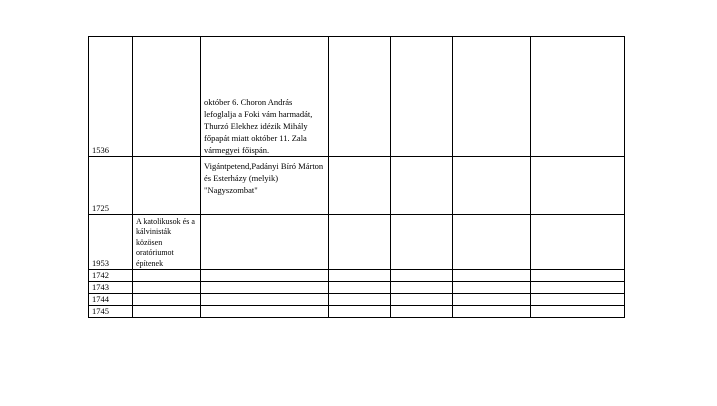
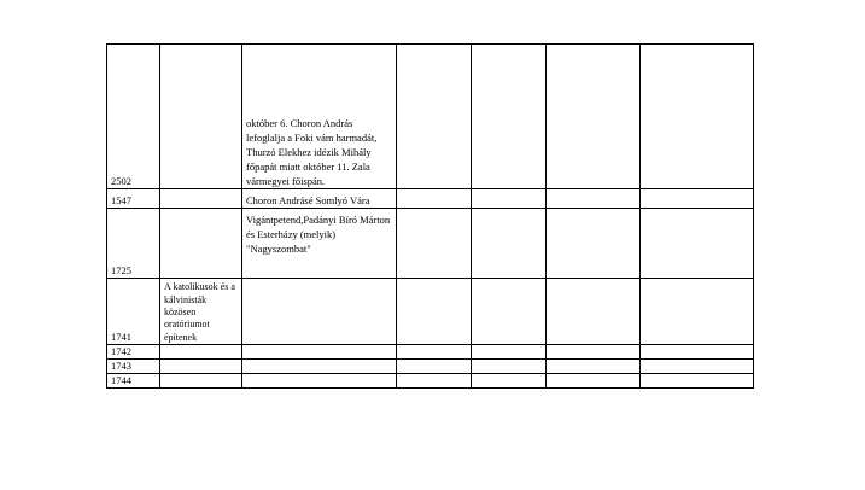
- 1536		október 6. Choron András lefoglalja a Foki vám harmadát, Thurzó Elekhez idézik Mihály főpapát miatt október 11. Zala vármegyei főispán.
+ 2502		október 6. Choron András lefoglalja a Foki vám harmadát, Thurzó Elekhez idézik Mihály főpapát miatt október 11. Zala vármegyei főispán.
+ 1547		Choron Andrásé Somlyó Vára
  1725		Vigántpetend,Padányi Bíró Márton és Esterházy (melyik) "Nagyszombat"
- 1953	A katolikusok és a kálvinisták közösen oratóriumot építenek
+ 1741	A katolikusok és a kálvinisták közösen oratóriumot építenek
  1742
  1743
  1744
- 1745
